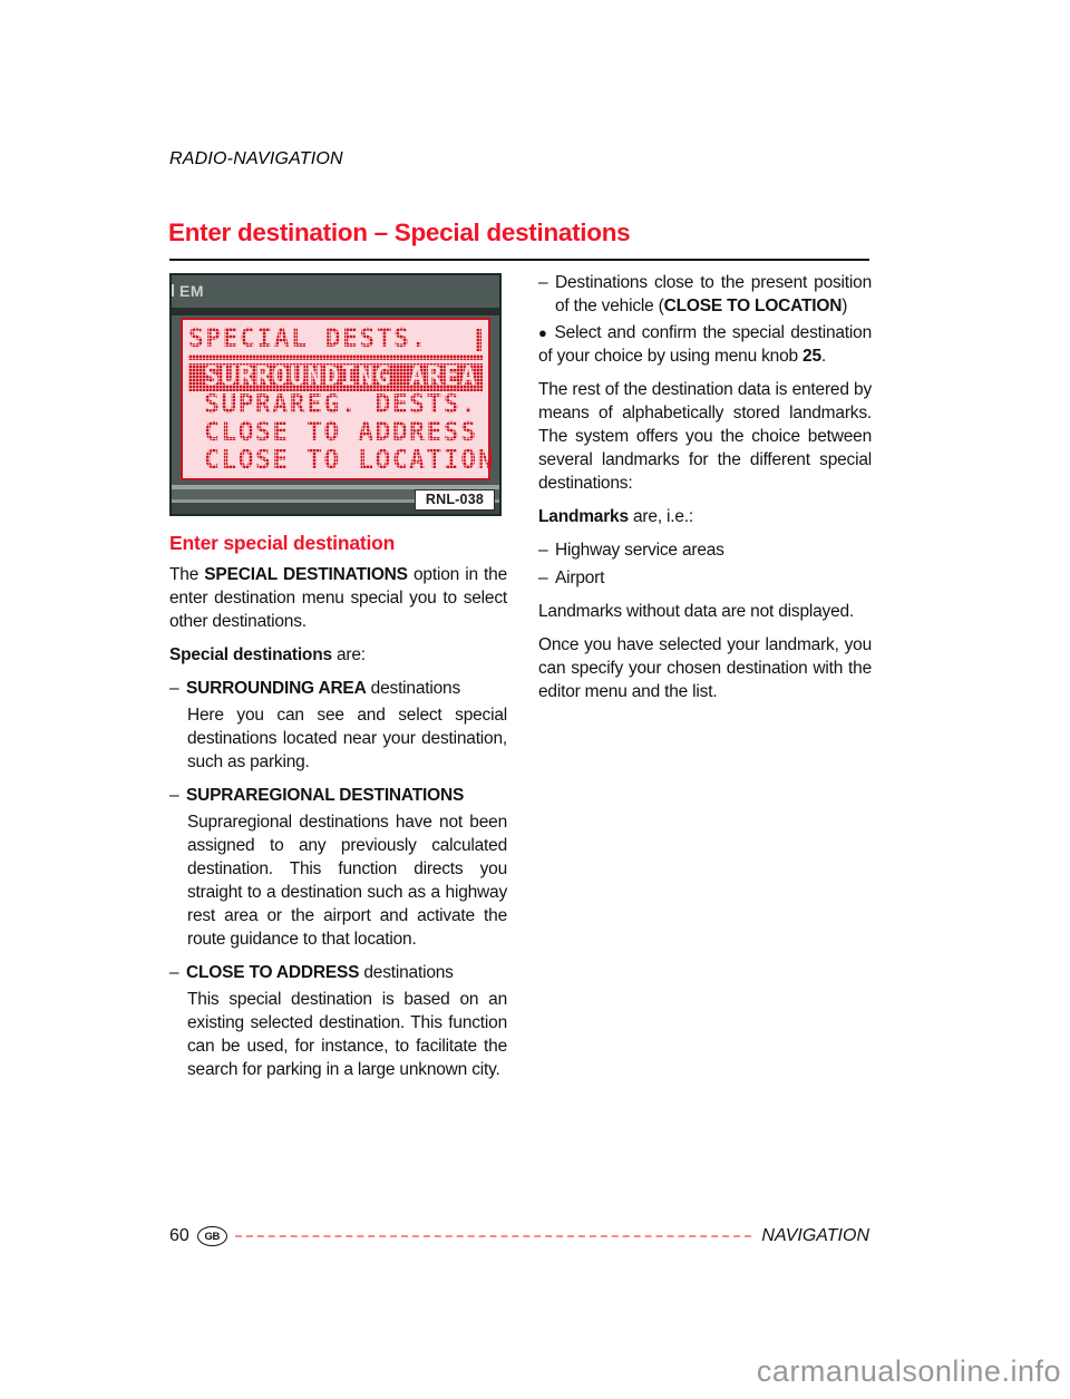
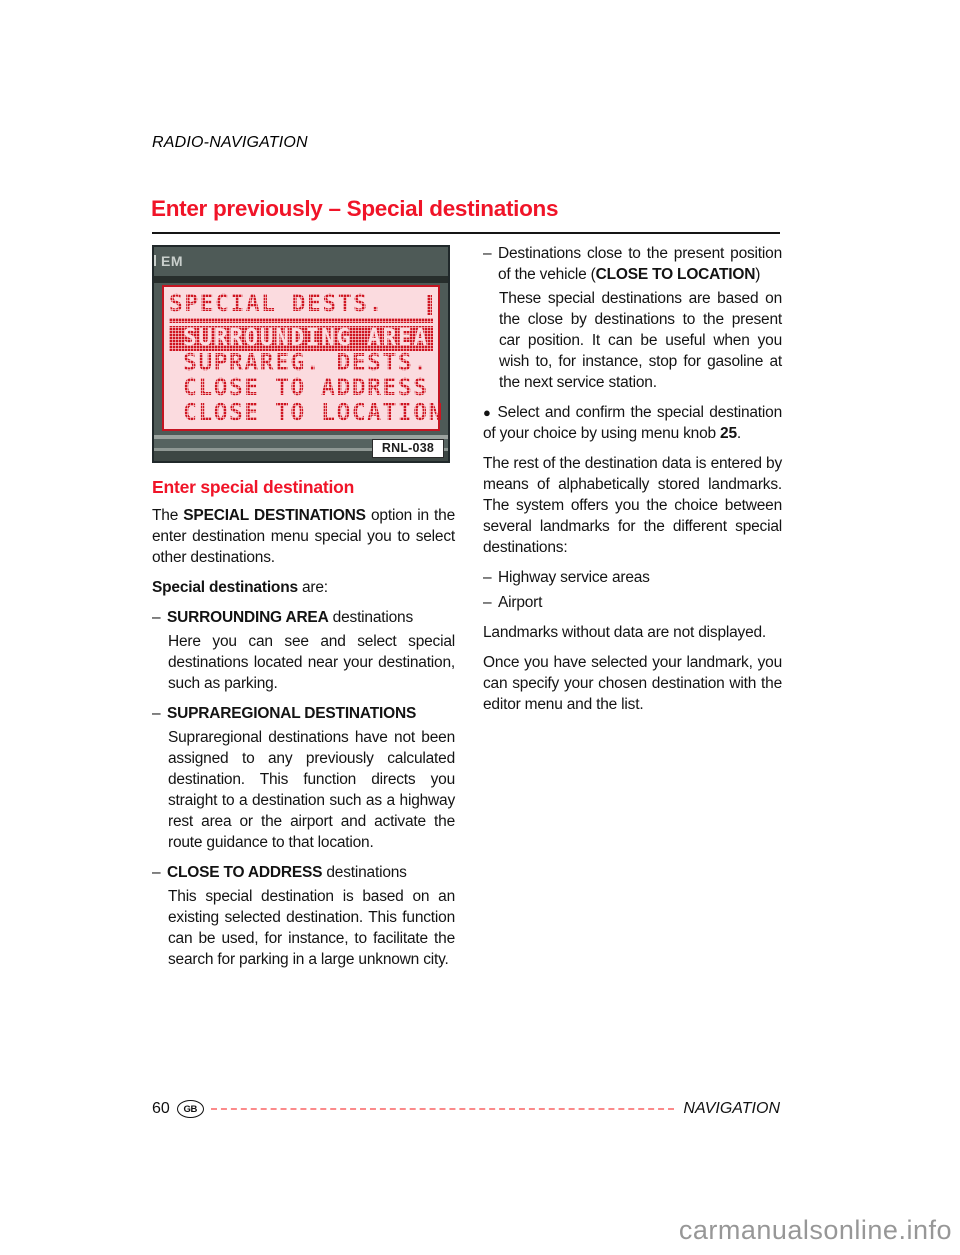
  RADIO-NAVIGATION
- Enter destination – Special destinations
+ Enter previously – Special destinations
  EM
  RNL-038
  –
  Destinations close to the present position of the vehicle (CLOSE TO LOCATION)
+ These special destinations are based on the close by destinations to the present car position. It can be useful when you wish to, for instance, stop for gasoline at the next service station.
  ● Select and confirm the special destination of your choice by using menu knob 25.
  The rest of the destination data is entered by means of alphabetically stored landmarks. The system offers you the choice between several landmarks for the different special destinations:
- Landmarks are, i.e.:
  –
  Highway service areas
  –
  Airport
  Landmarks without data are not displayed.
  Once you have selected your landmark, you can specify your chosen destination with the editor menu and the list.
  Enter special destination
  The SPECIAL DESTINATIONS option in the enter destination menu special you to select other destinations.
  Special destinations are:
  –
  SURROUNDING AREA destinations
  Here you can see and select special destinations located near your destination, such as parking.
  –
  SUPRAREGIONAL DESTINATIONS
  Supraregional destinations have not been assigned to any previously calculated destination. This function directs you straight to a destination such as a highway rest area or the airport and activate the route guidance to that location.
  –
  CLOSE TO ADDRESS destinations
  This special destination is based on an existing selected destination. This function can be used, for instance, to facilitate the search for parking in a large unknown city.
  60
  GB
  NAVIGATION
  carmanualsonline.info
